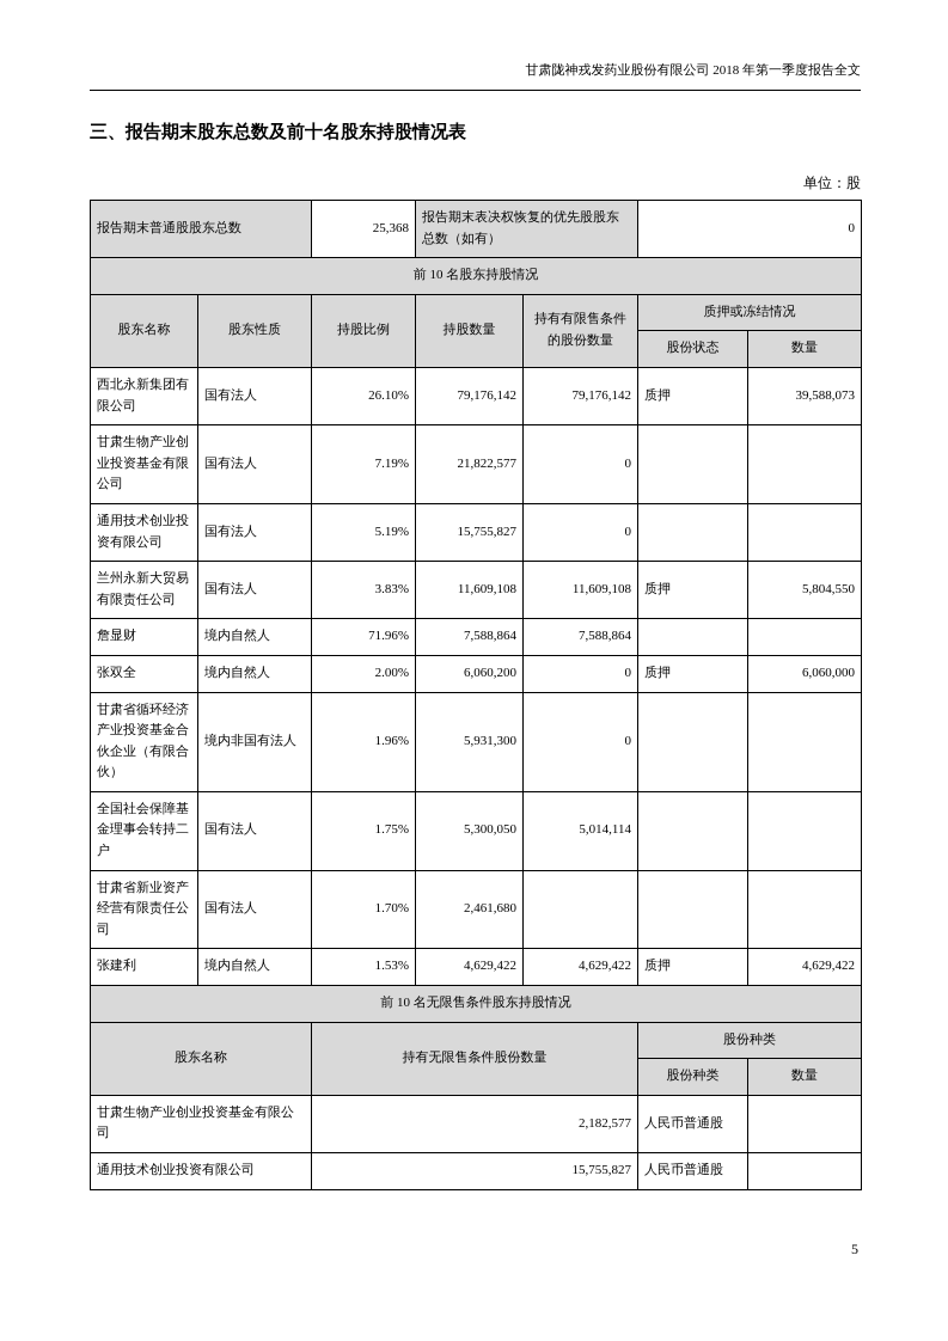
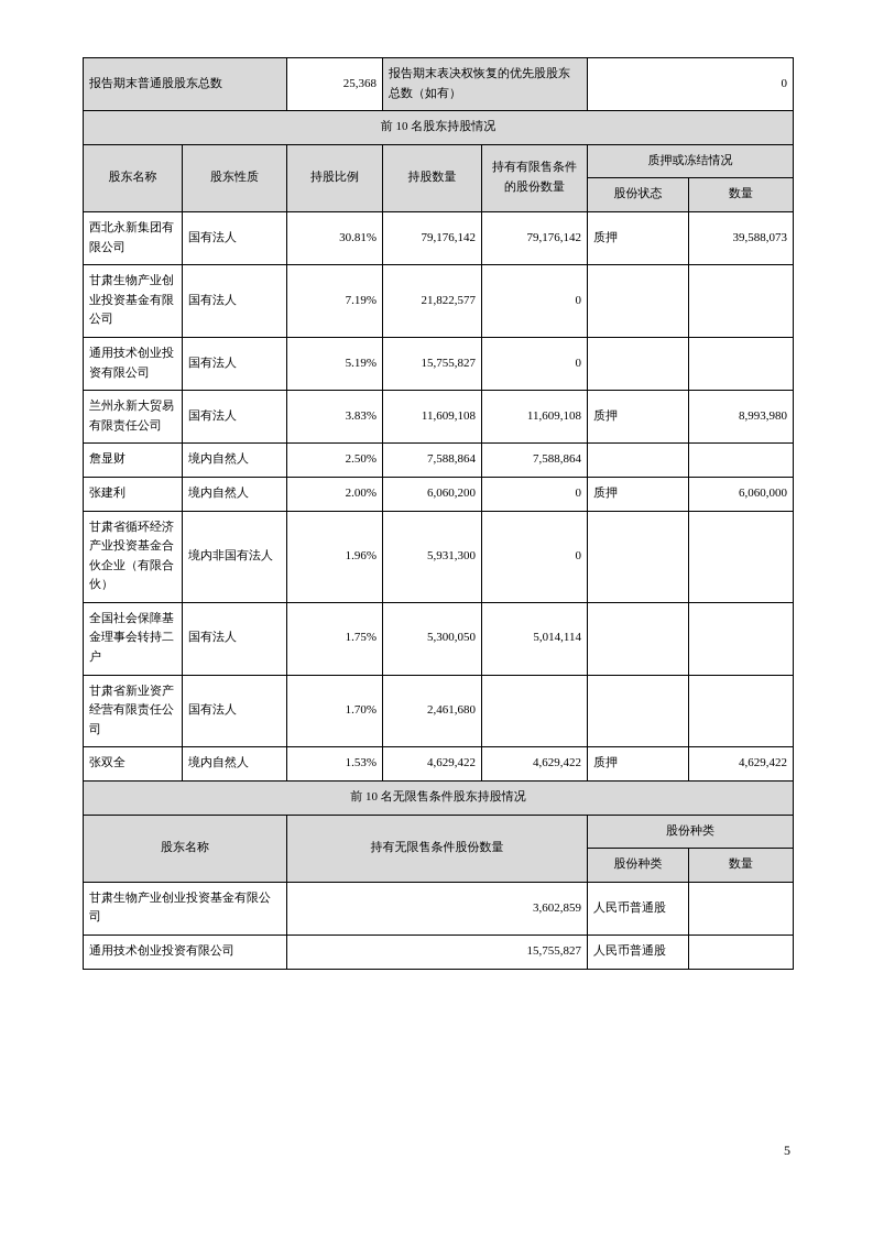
- 甘肃陇神戎发药业股份有限公司 2018 年第一季度报告全文
- 三、报告期末股东总数及前十名股东持股情况表
- 单位：股
  报告期末普通股股东总数	25,368	报告期末表决权恢复的优先股股东总数（如有）	0
  前 10 名股东持股情况
  股东名称	股东性质	持股比例	持股数量	持有有限售条件的股份数量	质押或冻结情况
  股份状态	数量
- 西北永新集团有限公司	国有法人	26.10%	79,176,142	79,176,142	质押	39,588,073
+ 西北永新集团有限公司	国有法人	30.81%	79,176,142	79,176,142	质押	39,588,073
  甘肃生物产业创业投资基金有限公司	国有法人	7.19%	21,822,577	0
  通用技术创业投资有限公司	国有法人	5.19%	15,755,827	0
- 兰州永新大贸易有限责任公司	国有法人	3.83%	11,609,108	11,609,108	质押	5,804,550
+ 兰州永新大贸易有限责任公司	国有法人	3.83%	11,609,108	11,609,108	质押	8,993,980
- 詹显财	境内自然人	71.96%	7,588,864	7,588,864
+ 詹显财	境内自然人	2.50%	7,588,864	7,588,864
- 张双全	境内自然人	2.00%	6,060,200	0	质押	6,060,000
+ 张建利	境内自然人	2.00%	6,060,200	0	质押	6,060,000
  甘肃省循环经济产业投资基金合伙企业（有限合伙）	境内非国有法人	1.96%	5,931,300	0
  全国社会保障基金理事会转持二户	国有法人	1.75%	5,300,050	5,014,114
  甘肃省新业资产经营有限责任公司	国有法人	1.70%	2,461,680
- 张建利	境内自然人	1.53%	4,629,422	4,629,422	质押	4,629,422
+ 张双全	境内自然人	1.53%	4,629,422	4,629,422	质押	4,629,422
  前 10 名无限售条件股东持股情况
  股东名称	持有无限售条件股份数量	股份种类
  股份种类	数量
- 甘肃生物产业创业投资基金有限公司	2,182,577	人民币普通股
+ 甘肃生物产业创业投资基金有限公司	3,602,859	人民币普通股
  通用技术创业投资有限公司	15,755,827	人民币普通股
  5
